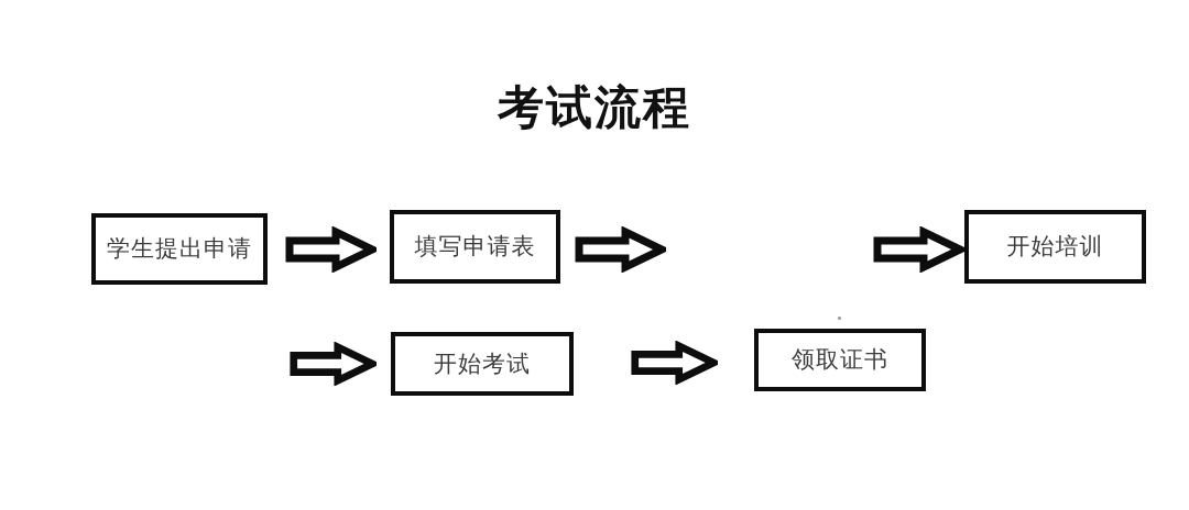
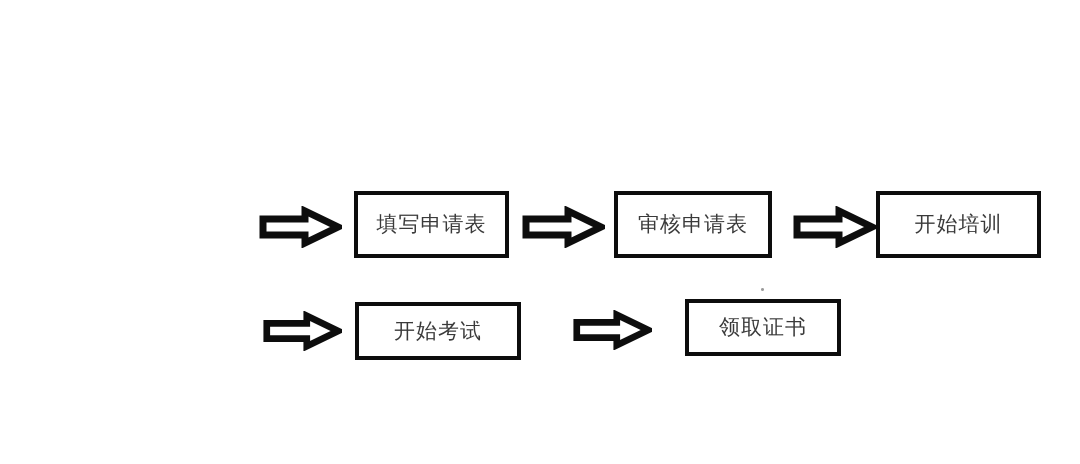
- 考试流程
- 学生提出申请
  填写申请表
+ 审核申请表
  开始培训
  开始考试
  领取证书
